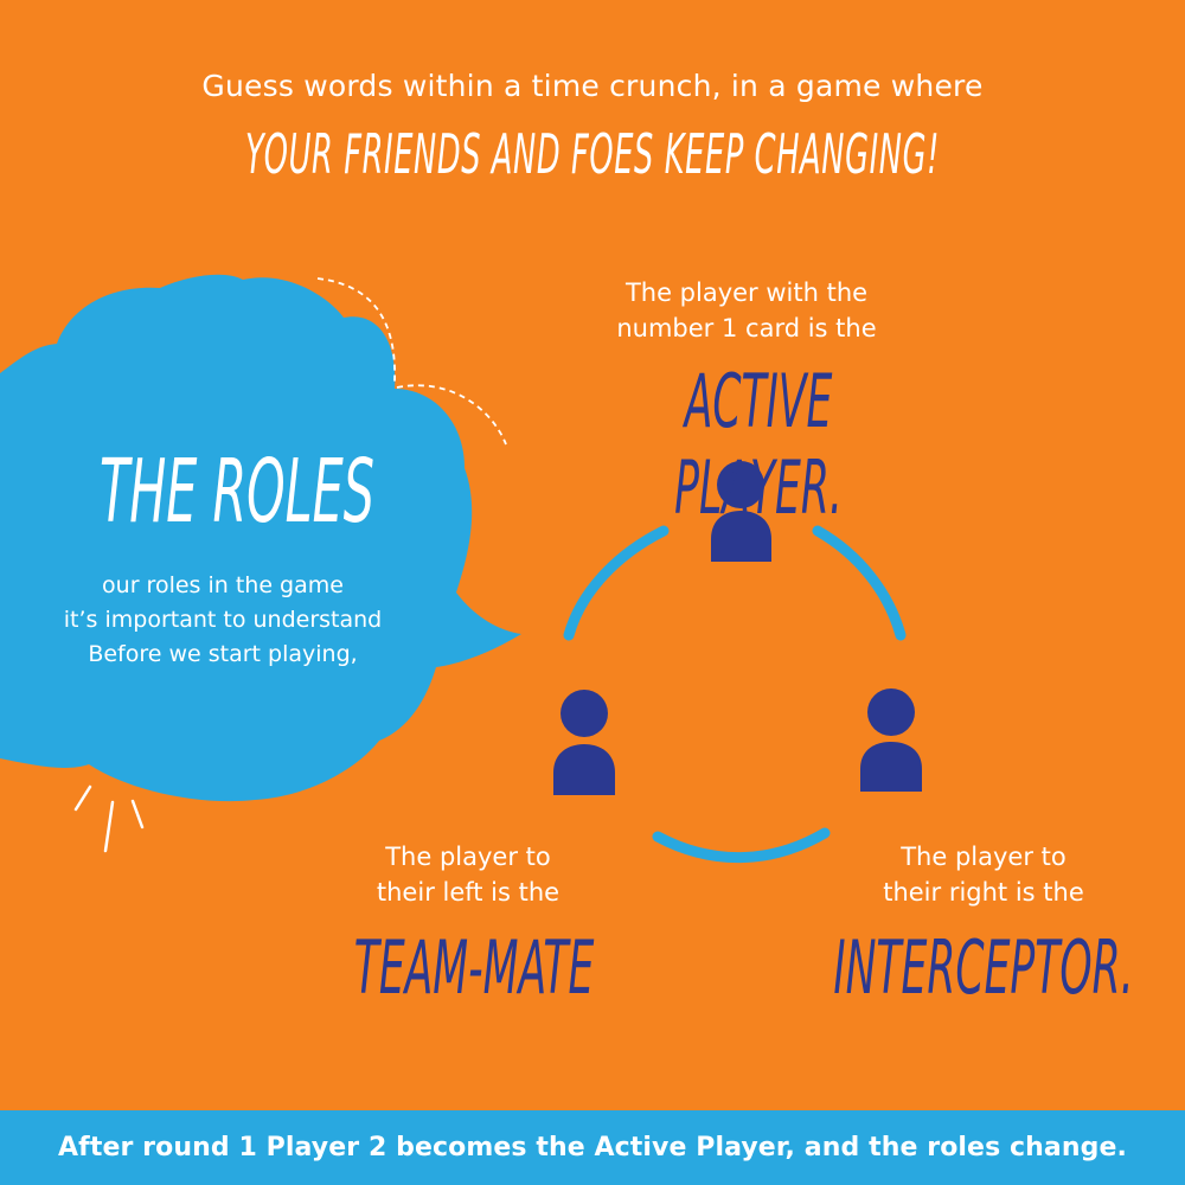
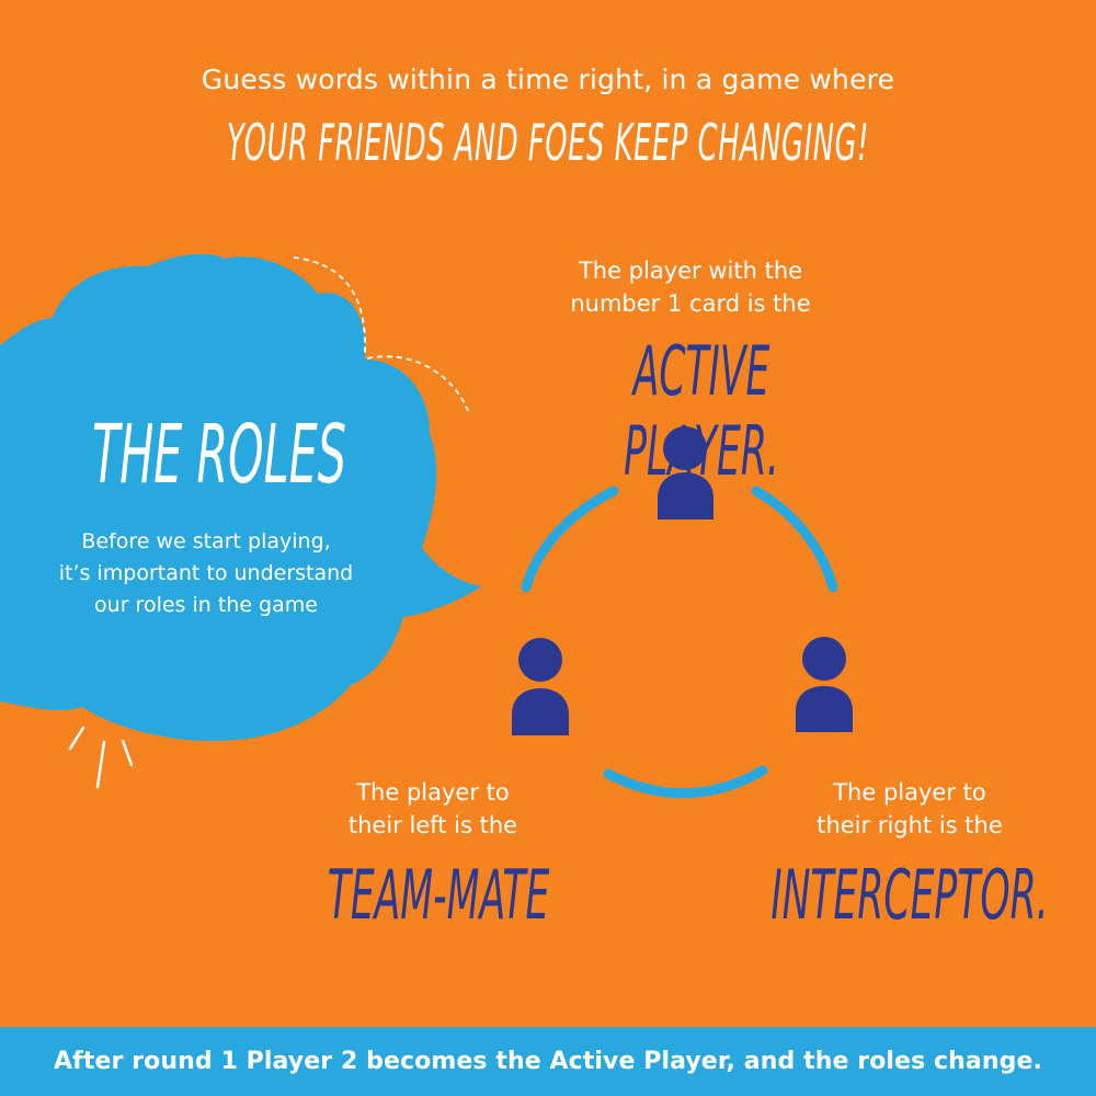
- Guess words within a time crunch, in a game where
+ Guess words within a time right, in a game where
  YOUR FRIENDS AND FOES KEEP CHANGING!
  THE ROLES
- our roles in the game
+ Before we start playing,
  it’s important to understand
- Before we start playing,
+ our roles in the game
  The player with the
  number 1 card is the
  ACTIVE PLAYER.
  The player to
  their left is the
  TEAM-MATE
  The player to
  their right is the
  INTERCEPTOR.
  After round 1 Player 2 becomes the Active Player, and the roles change.
